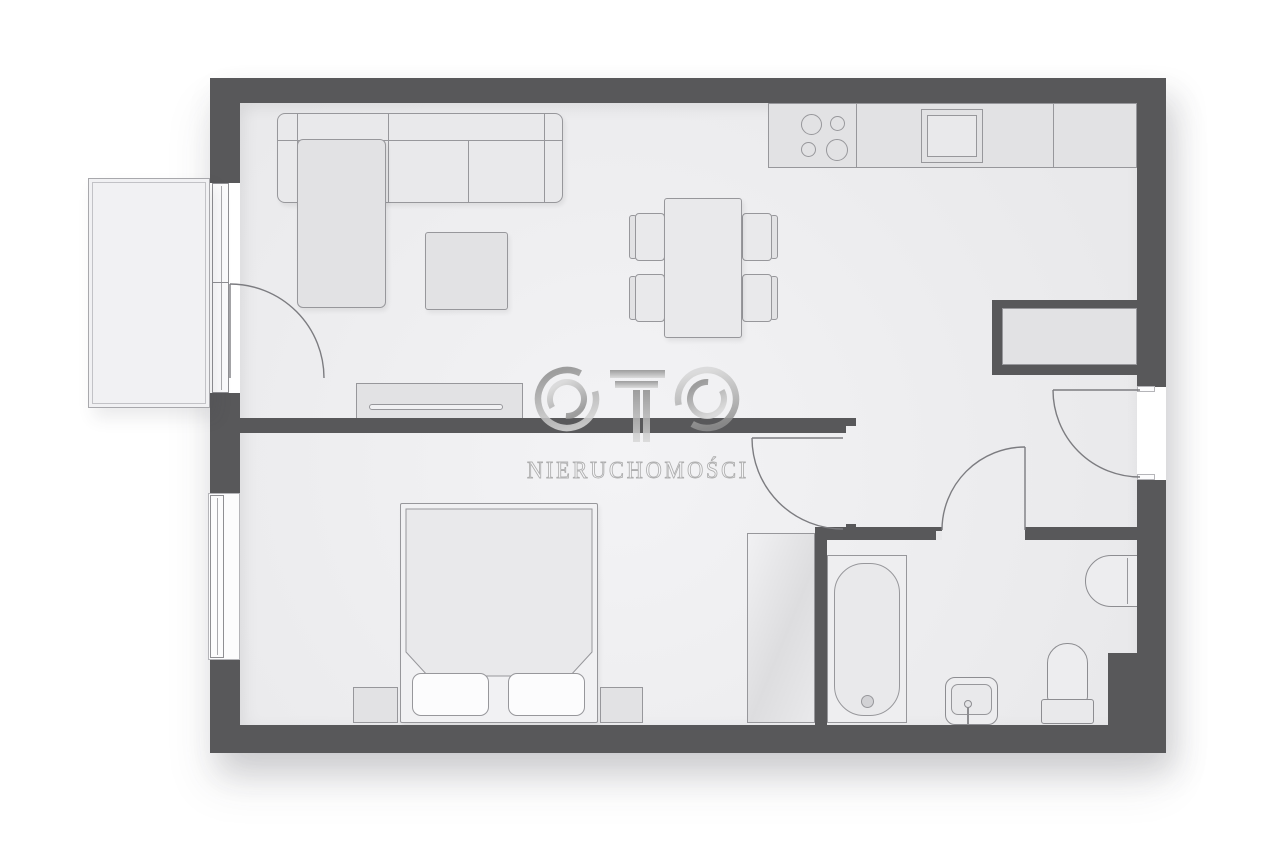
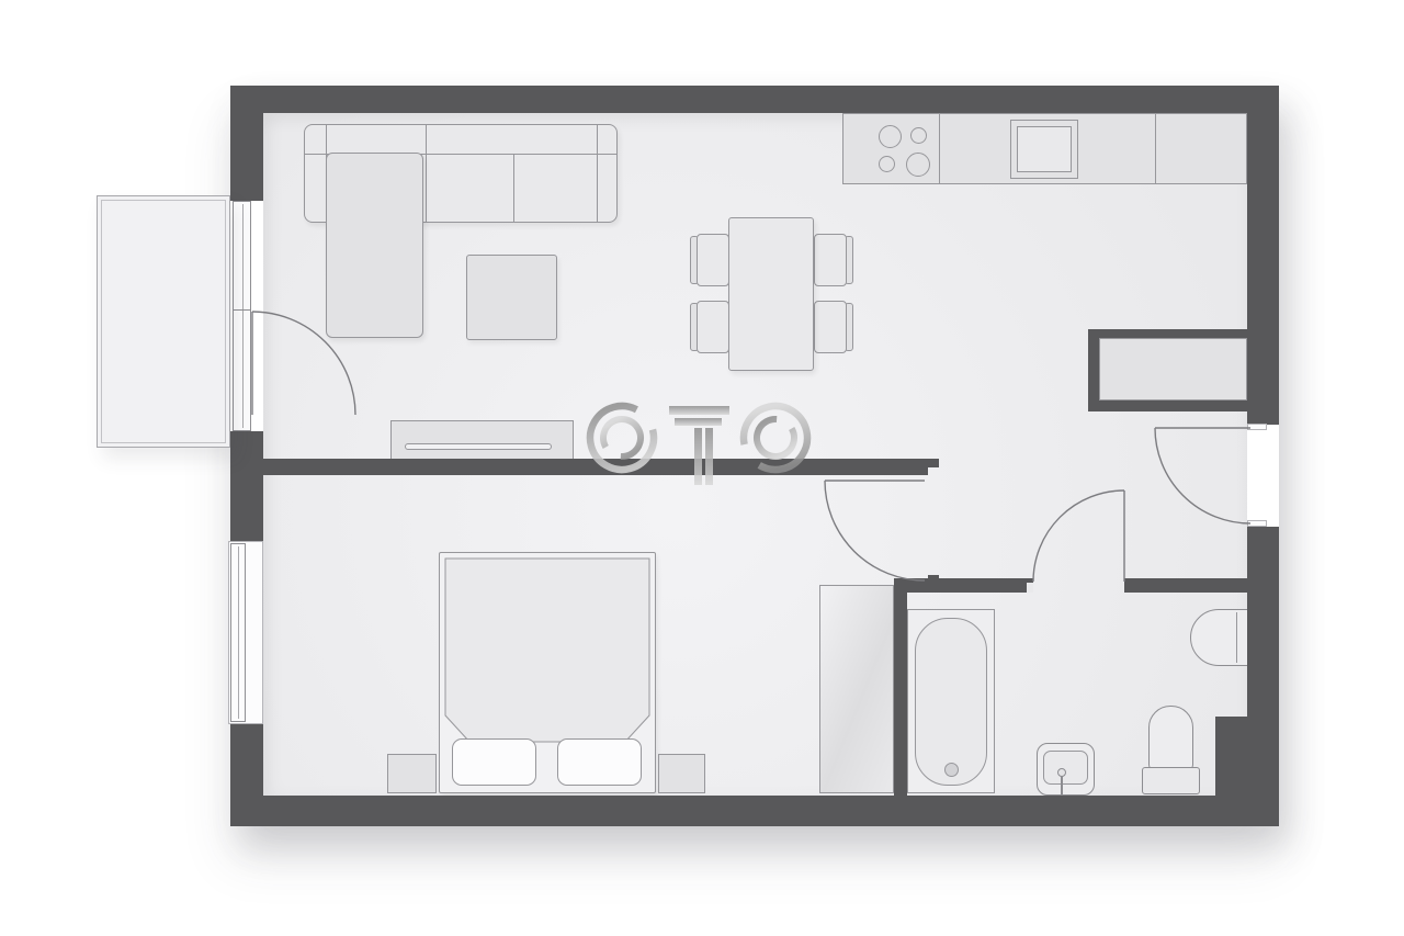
- NIERUCHOMOŚCI
